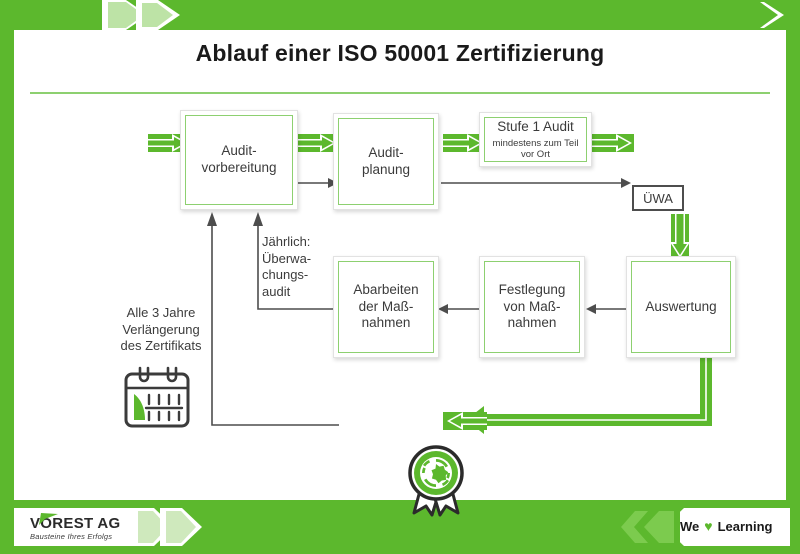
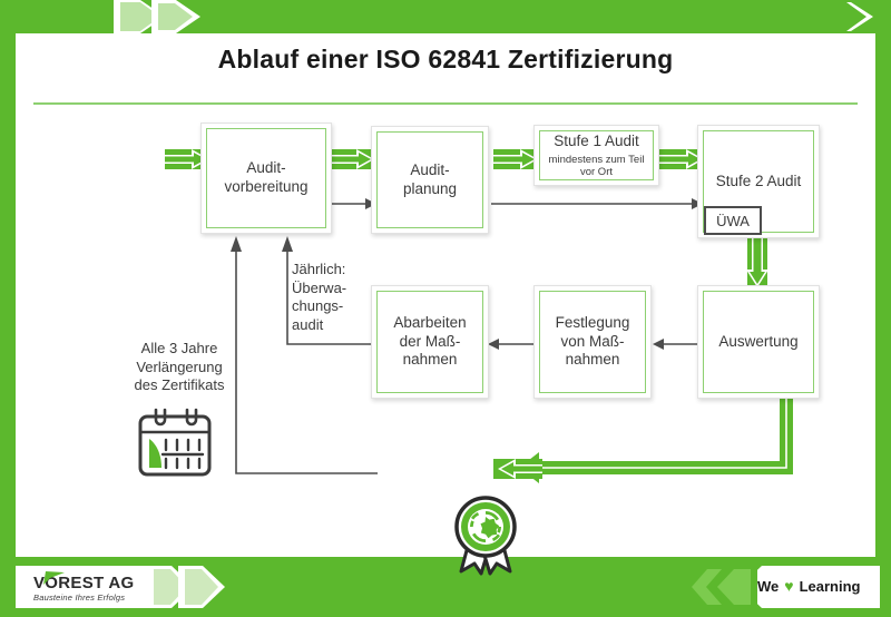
- Ablauf einer ISO 50001 Zertifizierung
+ Ablauf einer ISO 62841 Zertifizierung
  Audit-
  vorbereitung
  Audit-
  planung
  Stufe 1 Audit
  mindestens zum Teil
  vor Ort
+ Stufe 2 Audit
  ÜWA
  Auswertung
  Festlegung
  von Maß-
  nahmen
  Abarbeiten
  der Maß-
  nahmen
  Jährlich:
  Überwa-
  chungs-
  audit
  Alle 3 Jahre
  Verlängerung
  des Zertifikats
  VOREST AG
  Bausteine Ihres Erfolgs
  We
  ♥
  Learning
